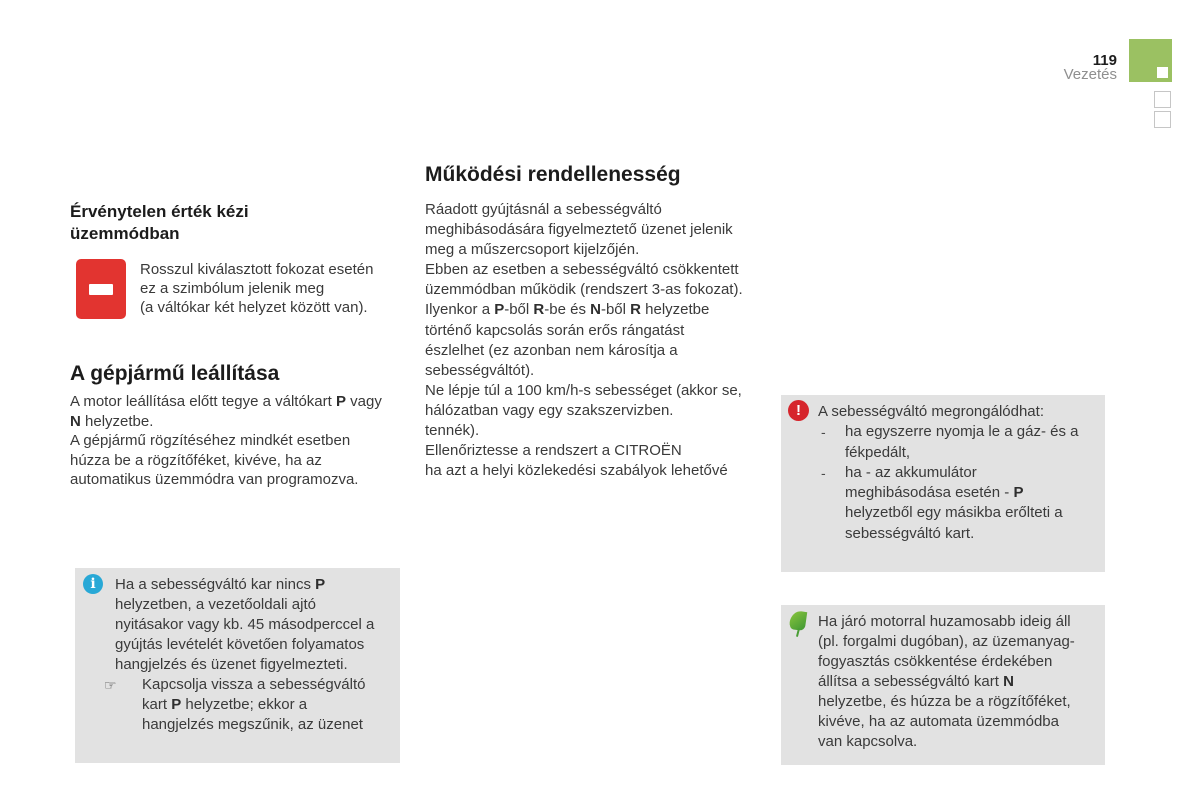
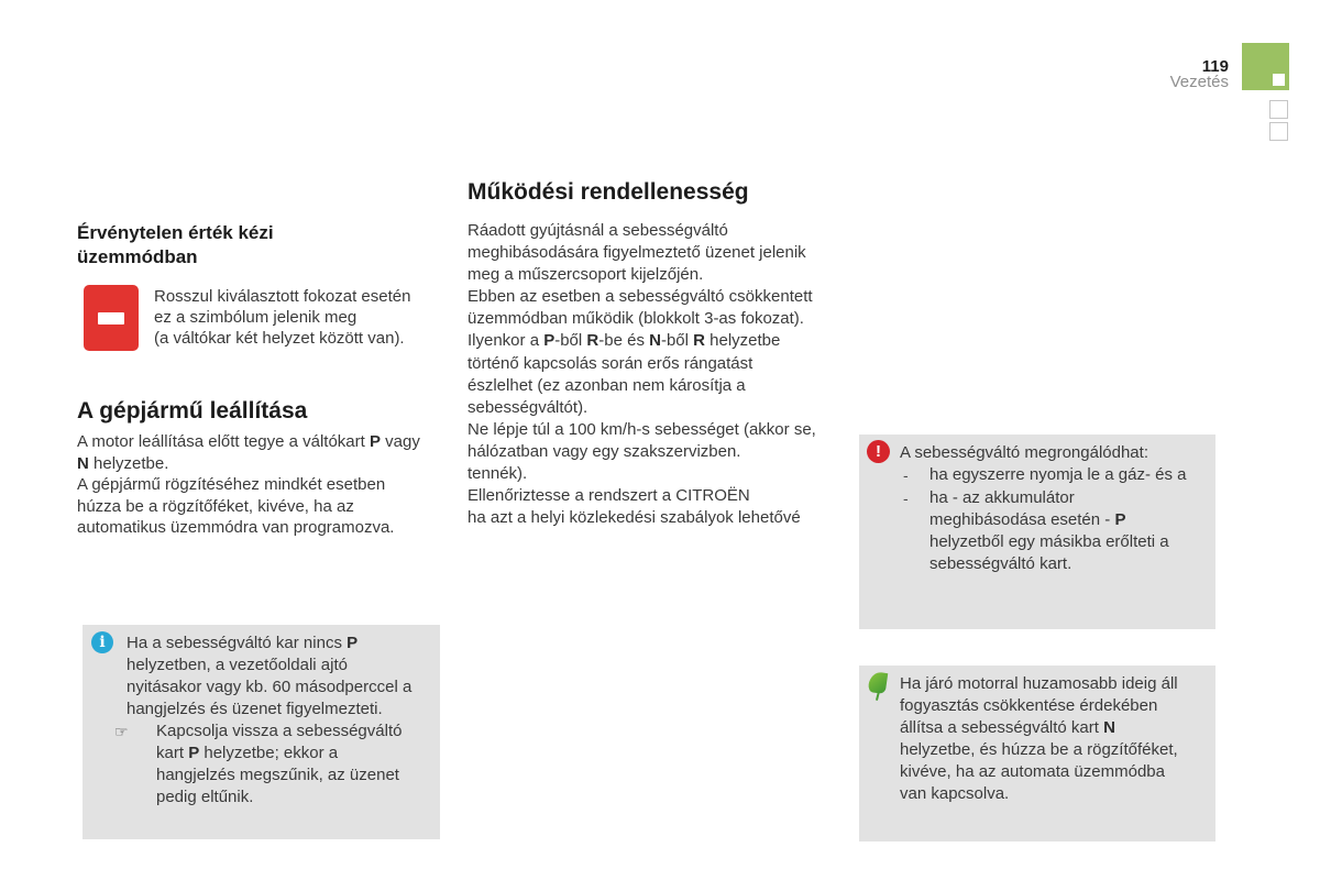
  119
  Vezetés
  Érvénytelen érték kézi
  üzemmódban
  Rosszul kiválasztott fokozat esetén
  ez a szimbólum jelenik meg
  (a váltókar két helyzet között van).
  A gépjármű leállítása
  A motor leállítása előtt tegye a váltókart P vagy
  N helyzetbe.
  A gépjármű rögzítéséhez mindkét esetben
  húzza be a rögzítőféket, kivéve, ha az
  automatikus üzemmódra van programozva.
  i
  Ha a sebességváltó kar nincs P
  helyzetben, a vezetőoldali ajtó
- nyitásakor vagy kb. 45 másodperccel a
+ nyitásakor vagy kb. 60 másodperccel a
- gyújtás levételét követően folyamatos
  hangjelzés és üzenet figyelmezteti.
  ☞
  Kapcsolja vissza a sebességváltó
  kart P helyzetbe; ekkor a
  hangjelzés megszűnik, az üzenet
+ pedig eltűnik.
  Működési rendellenesség
  Ráadott gyújtásnál a sebességváltó
  meghibásodására figyelmeztető üzenet jelenik
  meg a műszercsoport kijelzőjén.
  Ebben az esetben a sebességváltó csökkentett
- üzemmódban működik (rendszert 3-as fokozat).
+ üzemmódban működik (blokkolt 3-as fokozat).
  Ilyenkor a P-ből R-be és N-ből R helyzetbe
  történő kapcsolás során erős rángatást
  észlelhet (ez azonban nem károsítja a
  sebességváltót).
  Ne lépje túl a 100 km/h-s sebességet (akkor se,
  hálózatban vagy egy szakszervizben.
  tennék).
  Ellenőriztesse a rendszert a CITROËN
  ha azt a helyi közlekedési szabályok lehetővé
  !
  A sebességváltó megrongálódhat:
  -
  ha egyszerre nyomja le a gáz- és a
- fékpedált,
  -
  ha - az akkumulátor
  meghibásodása esetén - P
  helyzetből egy másikba erőlteti a
  sebességváltó kart.
  Ha járó motorral huzamosabb ideig áll
- (pl. forgalmi dugóban), az üzemanyag-
  fogyasztás csökkentése érdekében
  állítsa a sebességváltó kart N
  helyzetbe, és húzza be a rögzítőféket,
  kivéve, ha az automata üzemmódba
  van kapcsolva.
